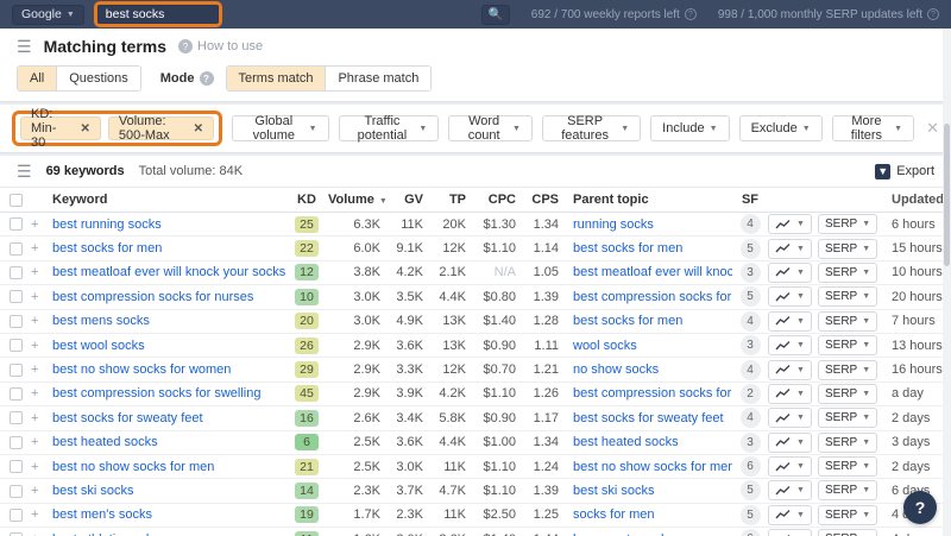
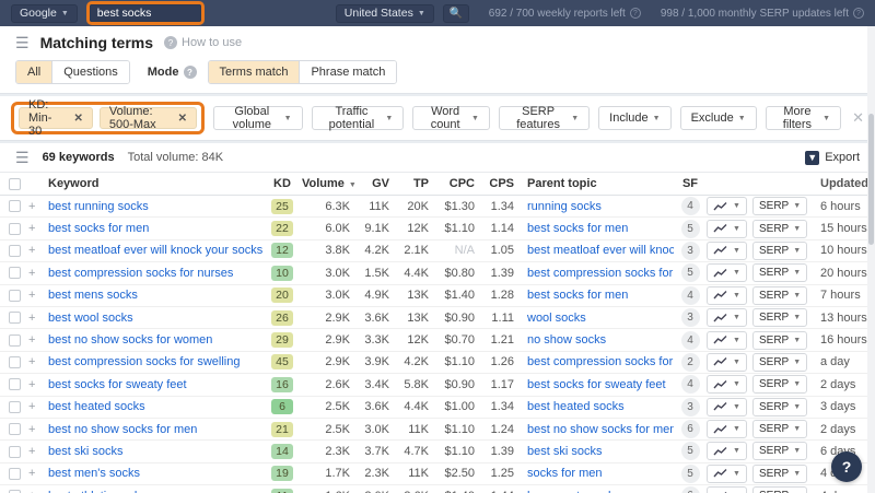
  Google
  best socks
+ United States
  🔍
  692 / 700 weekly reports left
  998 / 1,000 monthly SERP updates left
  ☰
  Matching terms
  ?
  How to use
  All
  Questions
  Mode
  ?
  Terms match
  Phrase match
  KD: Min-30
  ✕
  Volume: 500-Max
  ✕
  Global volume
  Traffic potential
  Word count
  SERP features
  Include
  Exclude
  More filters
  ✕
  ☰
  69 keywords
  Total volume: 84K
  ▼
  Export
  Keyword
  KD
  Volume
  GV
  TP
  CPC
  CPS
  Parent topic
  SF
  Updated
  +
  best running socks
  25
  6.3K
  11K
  20K
  $1.30
  1.34
  running socks
  4
  SERP
  6 hours
  +
  best socks for men
  22
  6.0K
  9.1K
  12K
  $1.10
  1.14
  best socks for men
  5
  SERP
  15 hours
  +
  best meatloaf ever will knock your socks
  12
  3.8K
  4.2K
  2.1K
  N/A
  1.05
  3
  SERP
  10 hours
  +
  best compression socks for nurses
  10
  3.0K
- 3.5K
+ 1.5K
  4.4K
  $0.80
  1.39
  best compression socks for
  5
  SERP
  20 hours
  +
  best mens socks
  20
  3.0K
  4.9K
  13K
  $1.40
  1.28
  best socks for men
  4
  SERP
  7 hours
  +
  best wool socks
  26
  2.9K
  3.6K
  13K
  $0.90
  1.11
  wool socks
  3
  SERP
  13 hours
  +
  best no show socks for women
  29
  2.9K
  3.3K
  12K
  $0.70
  1.21
  no show socks
  4
  SERP
  16 hours
  +
  best compression socks for swelling
  45
  2.9K
  3.9K
  4.2K
  $1.10
  1.26
  best compression socks for
  2
  SERP
  a day
  +
  best socks for sweaty feet
  16
  2.6K
  3.4K
  5.8K
  $0.90
  1.17
  best socks for sweaty feet
  4
  SERP
  2 days
  +
  best heated socks
  6
  2.5K
  3.6K
  4.4K
  $1.00
  1.34
  best heated socks
  3
  SERP
  3 days
  +
  best no show socks for men
  21
  2.5K
  3.0K
  11K
  $1.10
  1.24
  best no show socks for men
  6
  SERP
  2 days
  +
  best ski socks
  14
  2.3K
  3.7K
  4.7K
  $1.10
  1.39
  best ski socks
  5
  SERP
  +
  best men's socks
  19
  1.7K
  2.3K
  11K
  $2.50
  1.25
  socks for men
  5
  SERP
  ?
